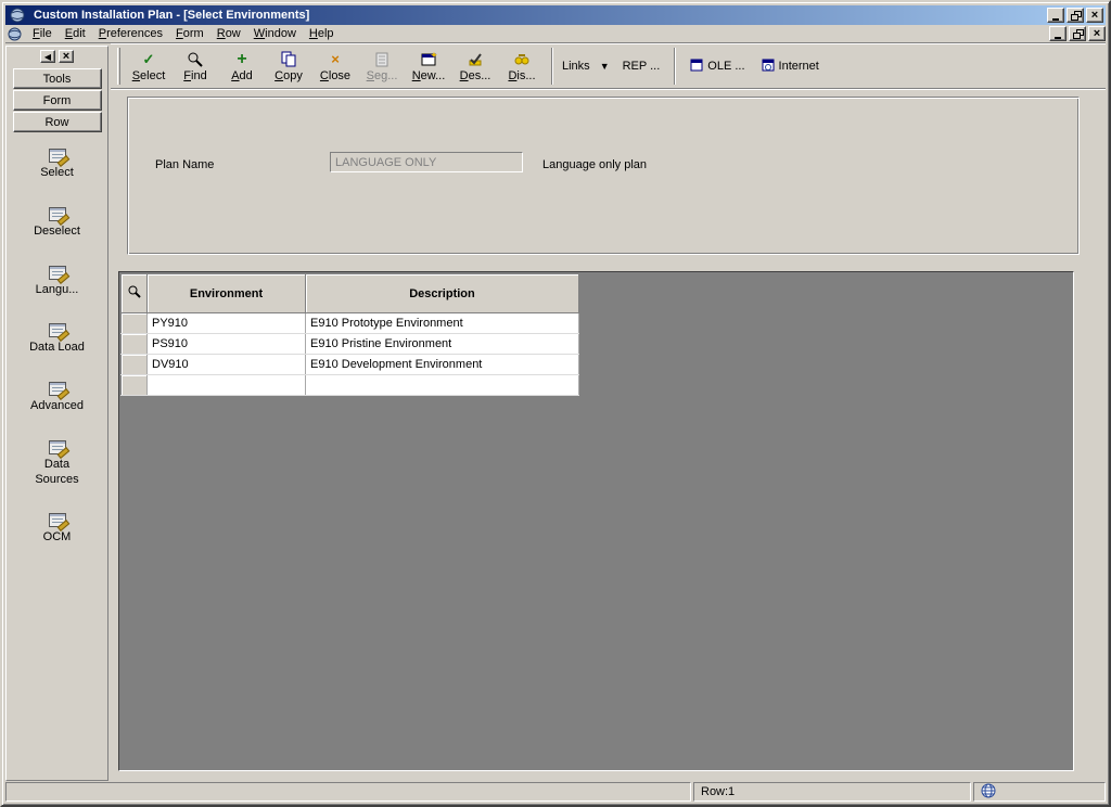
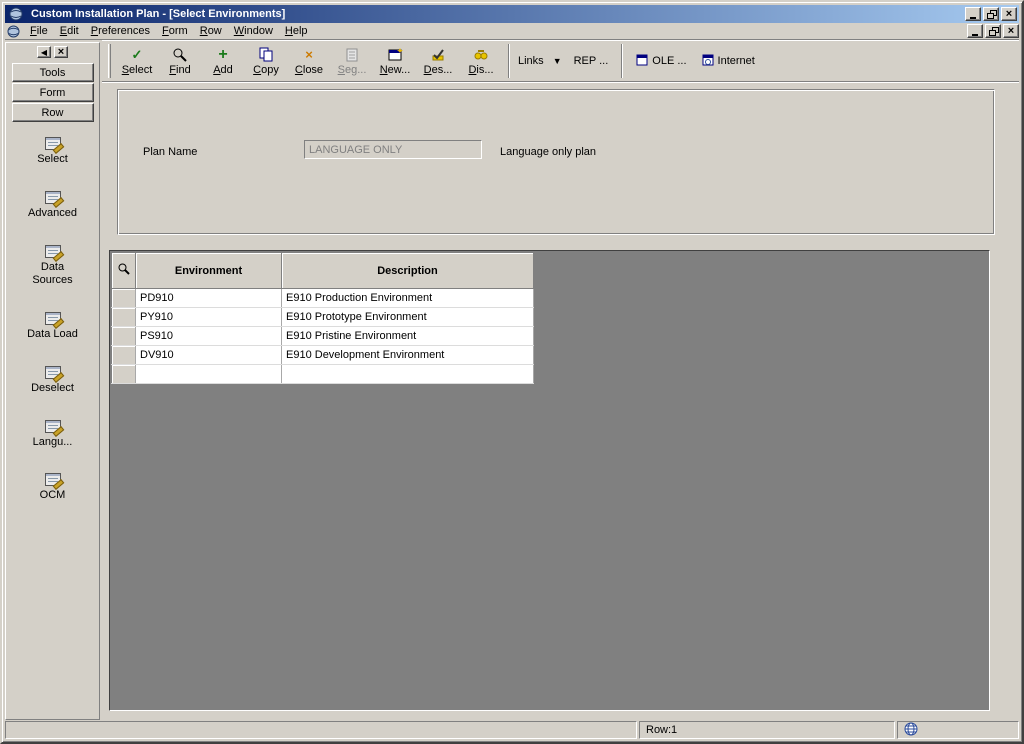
  Custom Installation Plan - [Select Environments]
  ×
  File
  Edit
  Preferences
  Form
  Row
  Window
  Help
  ×
  ◀
  ×
  Tools
  Form
  Row
  Select
- Deselect
+ Advanced
- Langu...
+ Data Sources
  Data Load
- Advanced
+ Deselect
- Data Sources
+ Langu...
  OCM
  ✓
  Select
  Find
  +
  Add
  Copy
  ×
  Close
  Seg...
  New...
  Des...
  Dis...
  Links
  ▼
  REP ...
  OLE ...
  Internet
  Plan Name
  LANGUAGE ONLY
  Language only plan
  	Environment	Description
+ 	PD910	E910 Production Environment
  	PY910	E910 Prototype Environment
  	PS910	E910 Pristine Environment
  	DV910	E910 Development Environment
  Row:1
